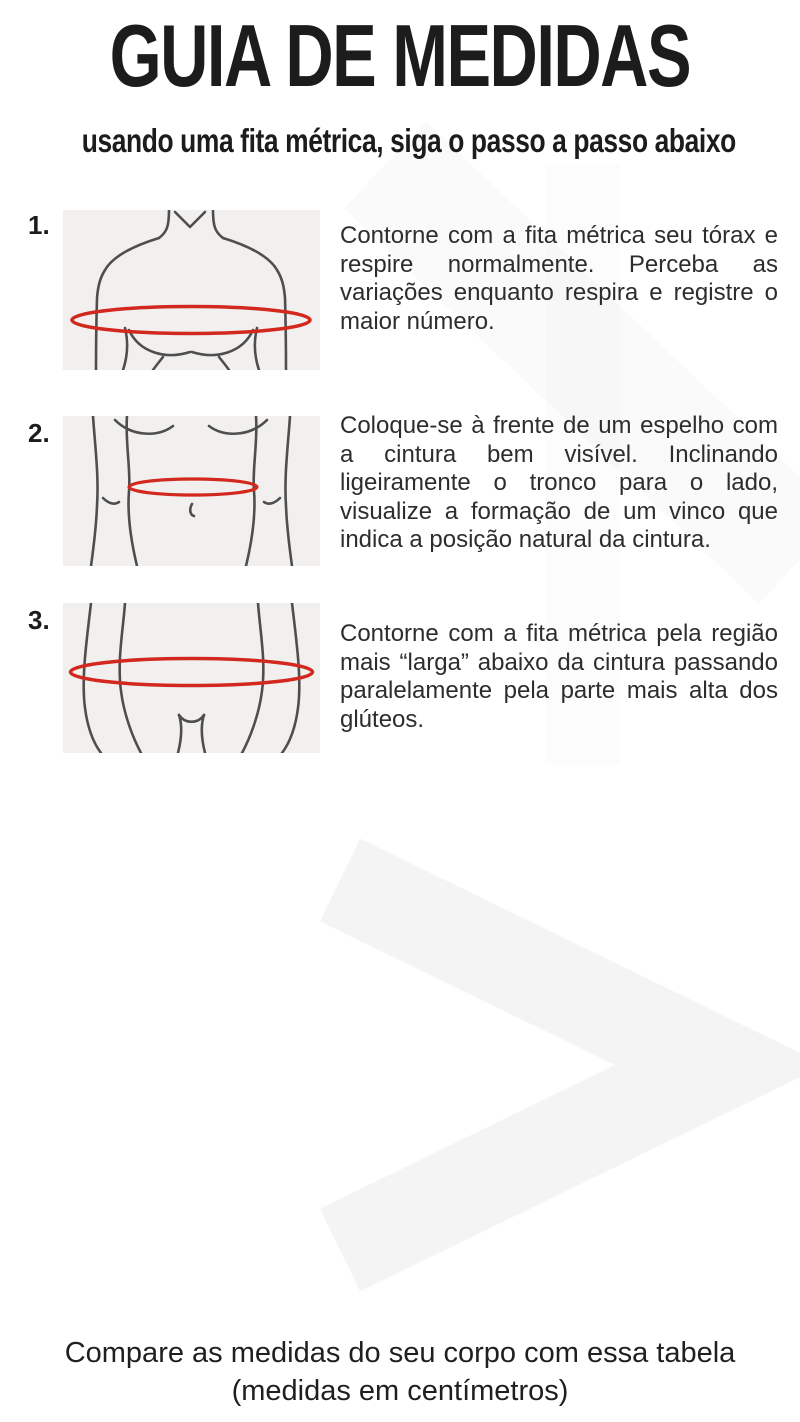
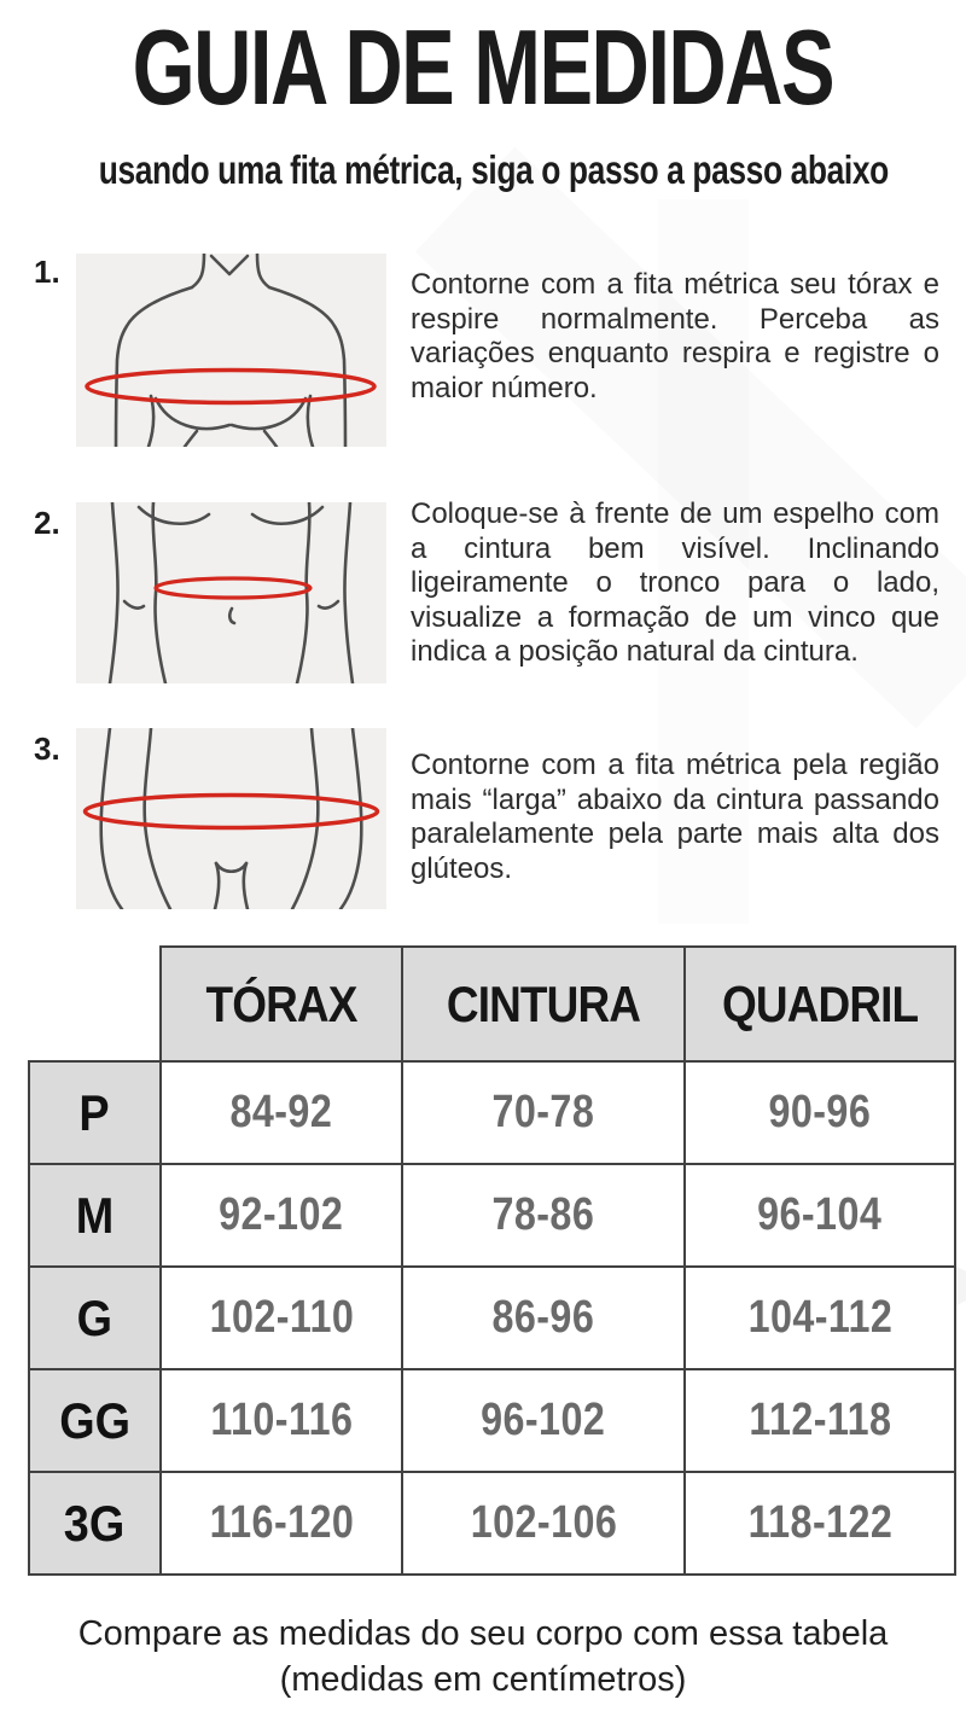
  GUIA DE MEDIDAS
  usando uma fita métrica, siga o passo a passo abaixo
  1.
  Contorne com a fita métrica seu tórax e respire normalmente. Perceba as variações enquanto respira e registre o maior número.
  2.
  Coloque-se à frente de um espelho com a cintura bem visível. Inclinando ligeiramente o tronco para o lado, visualize a formação de um vinco que indica a posição natural da cintura.
  3.
  Contorne com a fita métrica pela região mais “larga” abaixo da cintura passando paralelamente pela parte mais alta dos glúteos.
+ 	TÓRAX	CINTURA	QUADRIL
+ P	84-92	70-78	90-96
+ M	92-102	78-86	96-104
+ G	102-110	86-96	104-112
+ GG	110-116	96-102	112-118
+ 3G	116-120	102-106	118-122
  Compare as medidas do seu corpo com essa tabela
  (medidas em centímetros)
